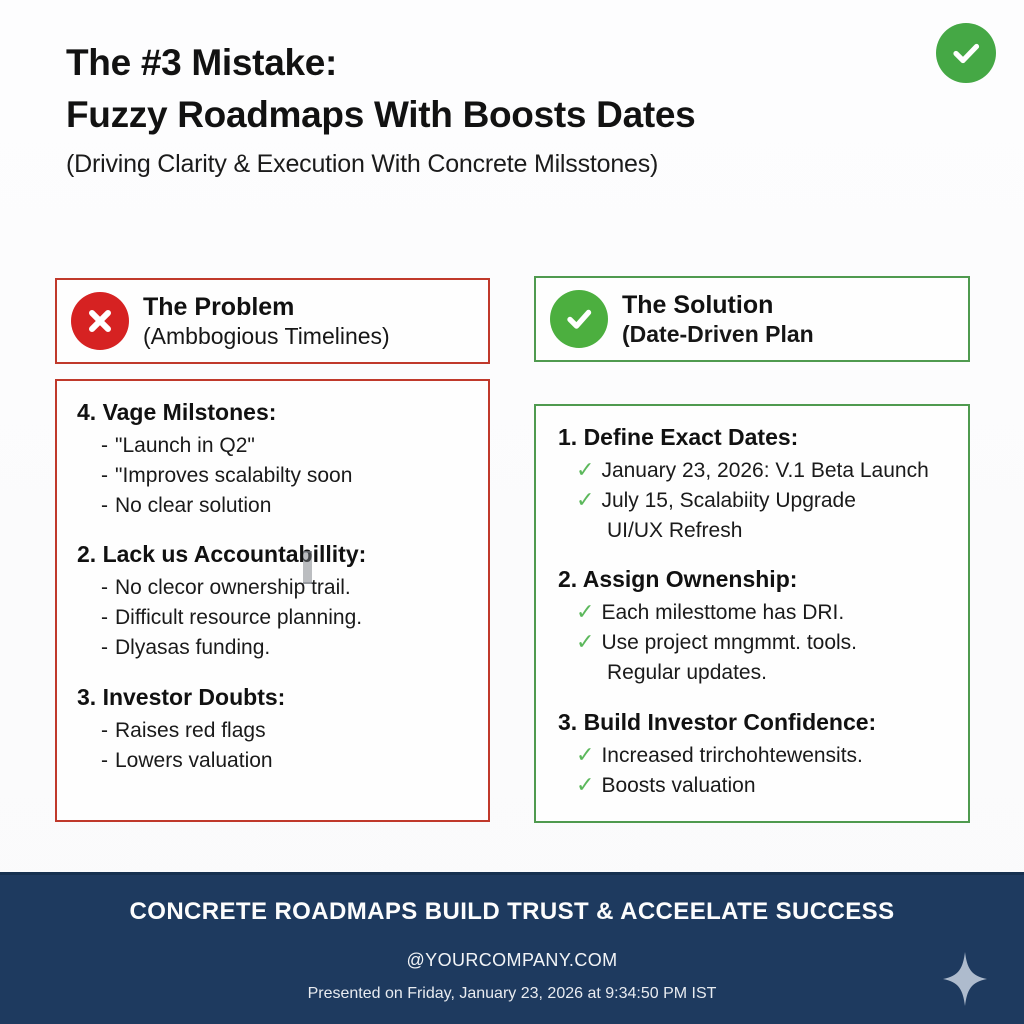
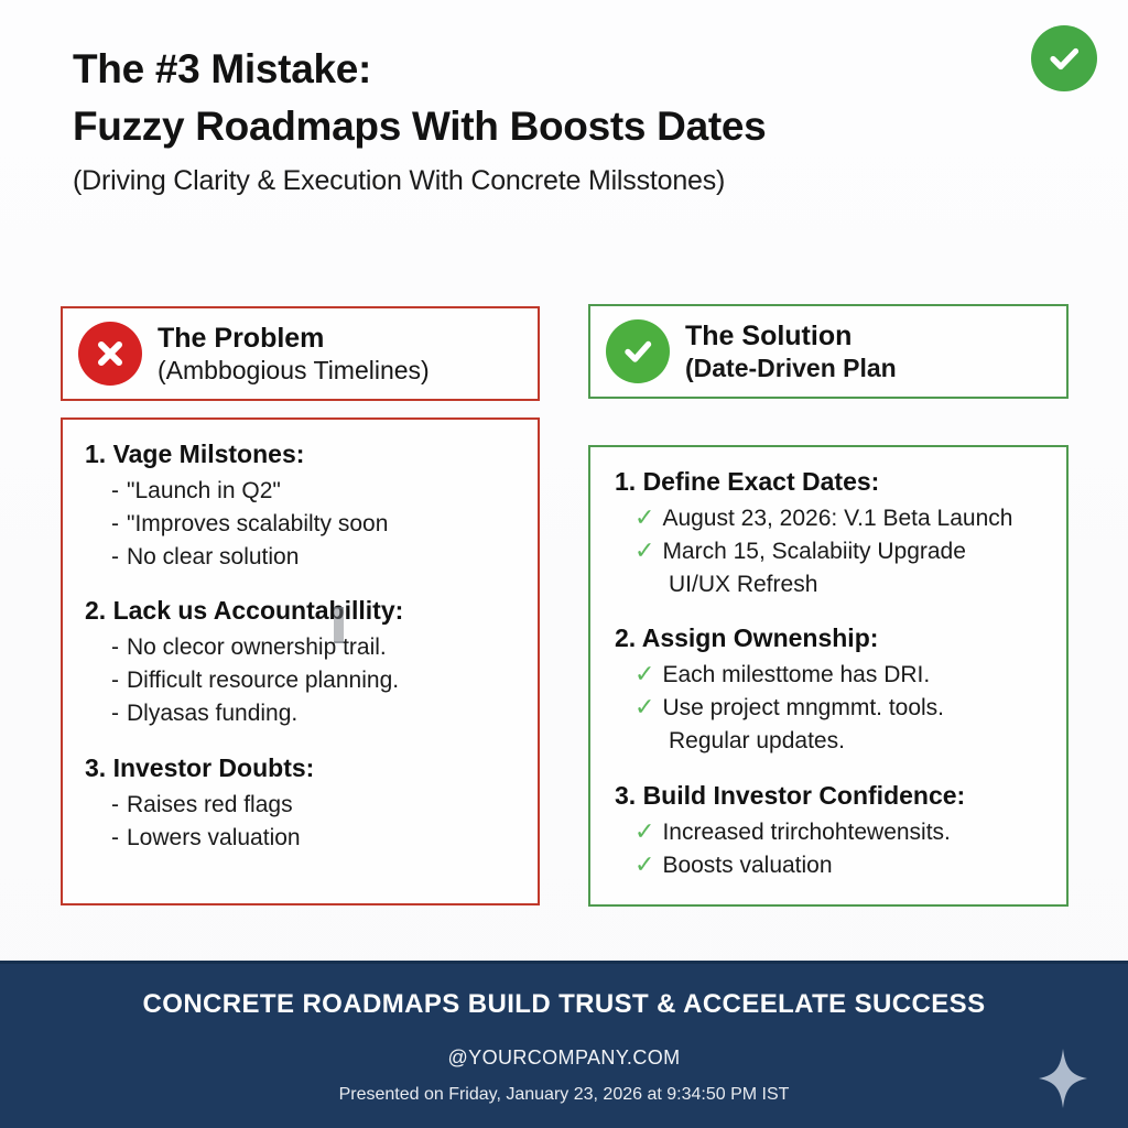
  The #3 Mistake:
  Fuzzy Roadmaps With Boosts Dates
  (Driving Clarity & Execution With Concrete Milsstones)
  The Problem
  (Ambbogious Timelines)
  The Solution
  (Date-Driven Plan
- 4. Vage Milstones:
+ 1. Vage Milstones:
  -
  "Launch in Q2"
  -
  "Improves scalabilty soon
  -
  No clear solution
  2. Lack us Accountabillity:
  -
  No clecor ownership trail.
  -
  Difficult resource planning.
  -
  Dlyasas funding.
  3. Investor Doubts:
  -
  Raises red flags
  -
  Lowers valuation
  1. Define Exact Dates:
  ✓
- January 23, 2026: V.1 Beta Launch
+ August 23, 2026: V.1 Beta Launch
  ✓
- July 15, Scalabiity Upgrade
+ March 15, Scalabiity Upgrade
  UI/UX Refresh
  2. Assign Ownenship:
  ✓
  Each milesttome has DRI.
  ✓
  Use project mngmmt. tools.
  Regular updates.
  3. Build Investor Confidence:
  ✓
  Increased trirchohtewensits.
  ✓
  Boosts valuation
  CONCRETE ROADMAPS BUILD TRUST & ACCEELATE SUCCESS
  @YOURCOMPANY.COM
  Presented on Friday, January 23, 2026 at 9:34:50 PM IST
